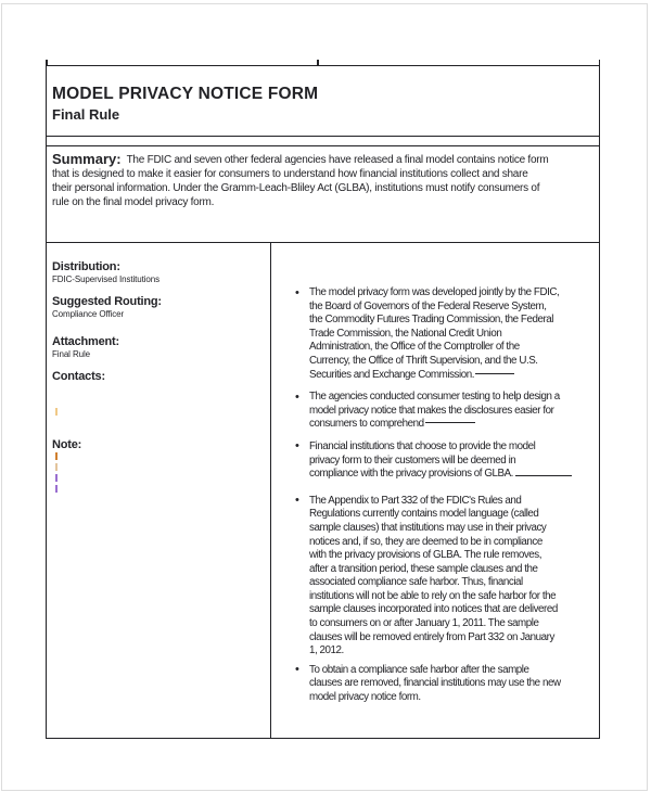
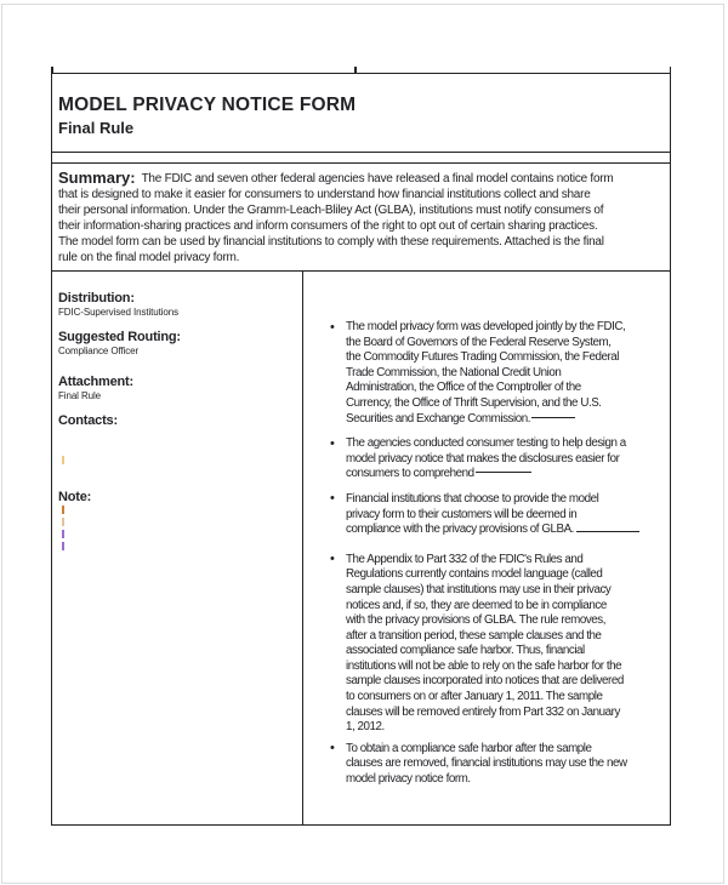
  MODEL PRIVACY NOTICE FORM
  Final Rule
  Summary: The FDIC and seven other federal agencies have released a final model contains notice form
  that is designed to make it easier for consumers to understand how financial institutions collect and share
  their personal information. Under the Gramm-Leach-Bliley Act (GLBA), institutions must notify consumers of
+ their information-sharing practices and inform consumers of the right to opt out of certain sharing practices.
+ The model form can be used by financial institutions to comply with these requirements. Attached is the final
  rule on the final model privacy form.
  Distribution:
  FDIC-Supervised Institutions
  Suggested Routing:
  Compliance Officer
  Attachment:
  Final Rule
  Contacts:
  Note:
  •
  The model privacy form was developed jointly by the FDIC,
  the Board of Governors of the Federal Reserve System,
  the Commodity Futures Trading Commission, the Federal
  Trade Commission, the National Credit Union
  Administration, the Office of the Comptroller of the
  Currency, the Office of Thrift Supervision, and the U.S.
  Securities and Exchange Commission.
  •
  The agencies conducted consumer testing to help design a
  model privacy notice that makes the disclosures easier for
  consumers to comprehend
  •
  Financial institutions that choose to provide the model
  privacy form to their customers will be deemed in
  compliance with the privacy provisions of GLBA.
  •
  The Appendix to Part 332 of the FDIC's Rules and
  Regulations currently contains model language (called
  sample clauses) that institutions may use in their privacy
  notices and, if so, they are deemed to be in compliance
  with the privacy provisions of GLBA. The rule removes,
  after a transition period, these sample clauses and the
  associated compliance safe harbor. Thus, financial
  institutions will not be able to rely on the safe harbor for the
  sample clauses incorporated into notices that are delivered
  to consumers on or after January 1, 2011. The sample
  clauses will be removed entirely from Part 332 on January
  1, 2012.
  •
  To obtain a compliance safe harbor after the sample
  clauses are removed, financial institutions may use the new
  model privacy notice form.
